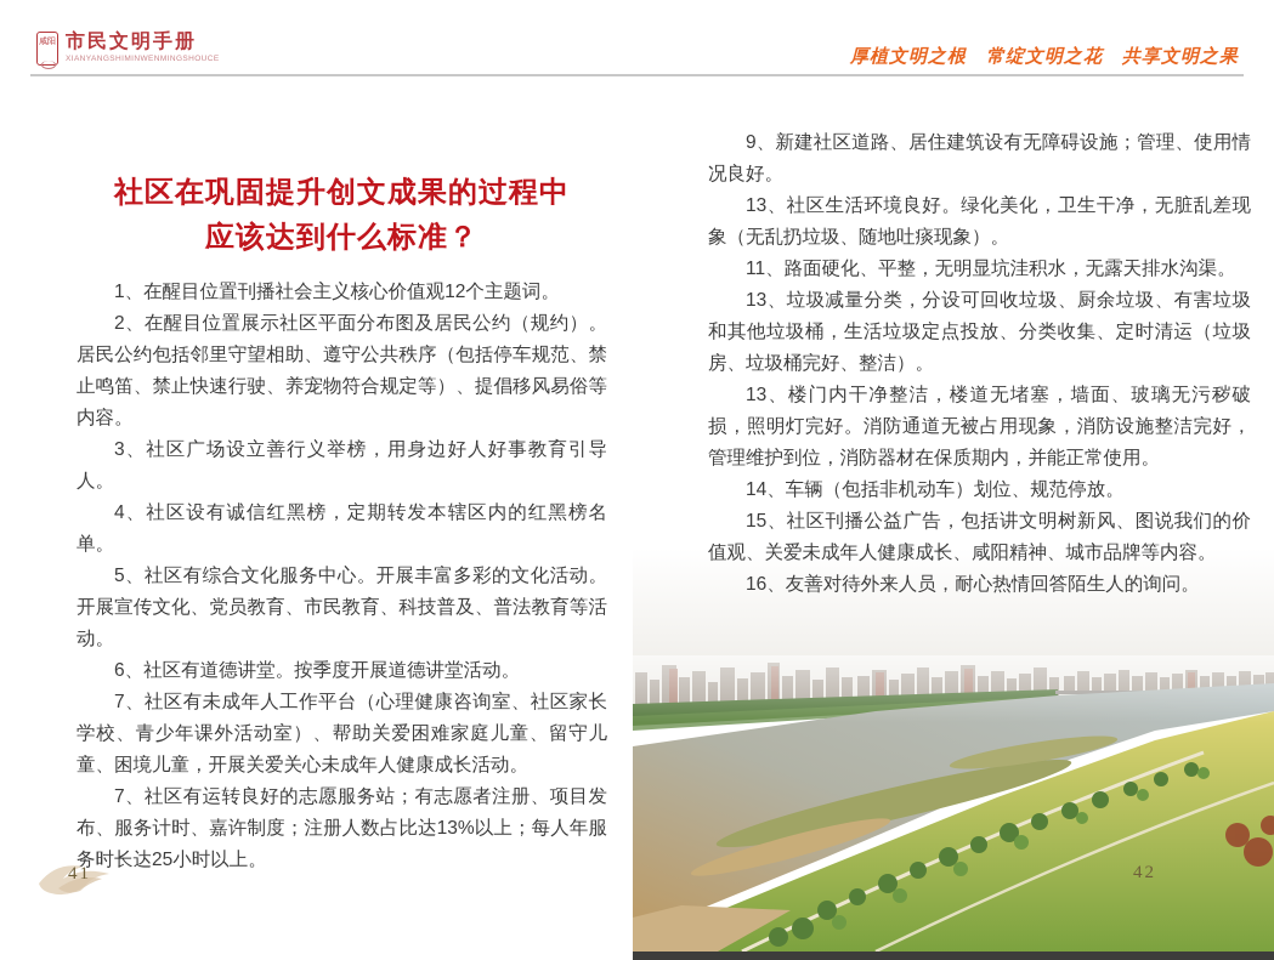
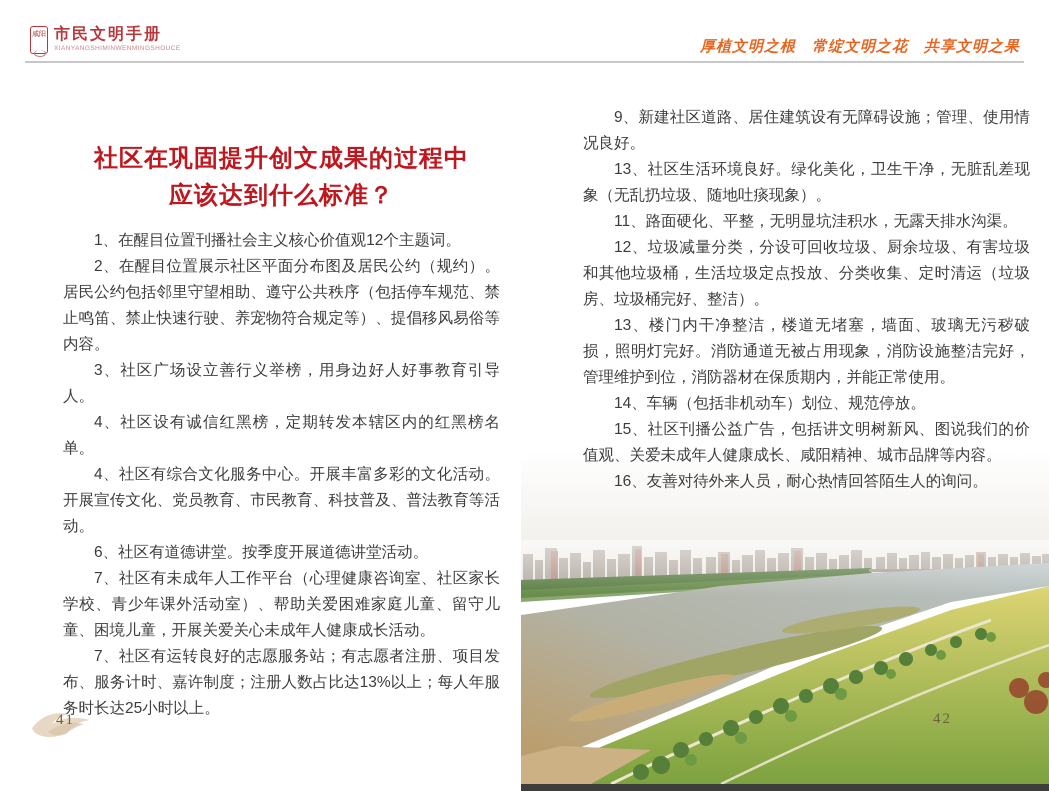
  咸阳
  市民文明手册
  厚植文明之根 常绽文明之花 共享文明之果
  社区在巩固提升创文成果的过程中
  应该达到什么标准？
  1、在醒目位置刊播社会主义核心价值观12个主题词。
  2、在醒目位置展示社区平面分布图及居民公约（规约）。居民公约包括邻里守望相助、遵守公共秩序（包括停车规范、禁止鸣笛、禁止快速行驶、养宠物符合规定等）、提倡移风易俗等内容。
  3、社区广场设立善行义举榜，用身边好人好事教育引导人。
  4、社区设有诚信红黑榜，定期转发本辖区内的红黑榜名单。
- 5、社区有综合文化服务中心。开展丰富多彩的文化活动。开展宣传文化、党员教育、市民教育、科技普及、普法教育等活动。
+ 4、社区有综合文化服务中心。开展丰富多彩的文化活动。开展宣传文化、党员教育、市民教育、科技普及、普法教育等活动。
  6、社区有道德讲堂。按季度开展道德讲堂活动。
  7、社区有未成年人工作平台（心理健康咨询室、社区家长学校、青少年课外活动室）、帮助关爱困难家庭儿童、留守儿童、困境儿童，开展关爱关心未成年人健康成长活动。
  7、社区有运转良好的志愿服务站；有志愿者注册、项目发布、服务计时、嘉许制度；注册人数占比达13%以上；每人年服务时长达25小时以上。
  41
  9、新建社区道路、居住建筑设有无障碍设施；管理、使用情况良好。
  13、社区生活环境良好。绿化美化，卫生干净，无脏乱差现象（无乱扔垃圾、随地吐痰现象）。
  11、路面硬化、平整，无明显坑洼积水，无露天排水沟渠。
- 13、垃圾减量分类，分设可回收垃圾、厨余垃圾、有害垃圾和其他垃圾桶，生活垃圾定点投放、分类收集、定时清运（垃圾房、垃圾桶完好、整洁）。
+ 12、垃圾减量分类，分设可回收垃圾、厨余垃圾、有害垃圾和其他垃圾桶，生活垃圾定点投放、分类收集、定时清运（垃圾房、垃圾桶完好、整洁）。
  13、楼门内干净整洁，楼道无堵塞，墙面、玻璃无污秽破损，照明灯完好。消防通道无被占用现象，消防设施整洁完好，管理维护到位，消防器材在保质期内，并能正常使用。
  14、车辆（包括非机动车）划位、规范停放。
  15、社区刊播公益广告，包括讲文明树新风、图说我们的价值观、关爱未成年人健康成长、咸阳精神、城市品牌等内容。
  16、友善对待外来人员，耐心热情回答陌生人的询问。
  42
